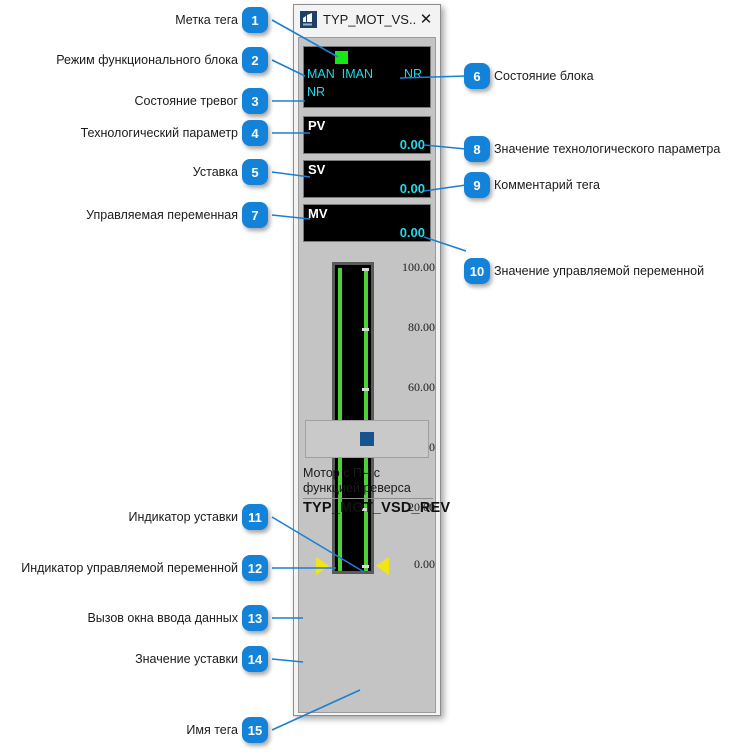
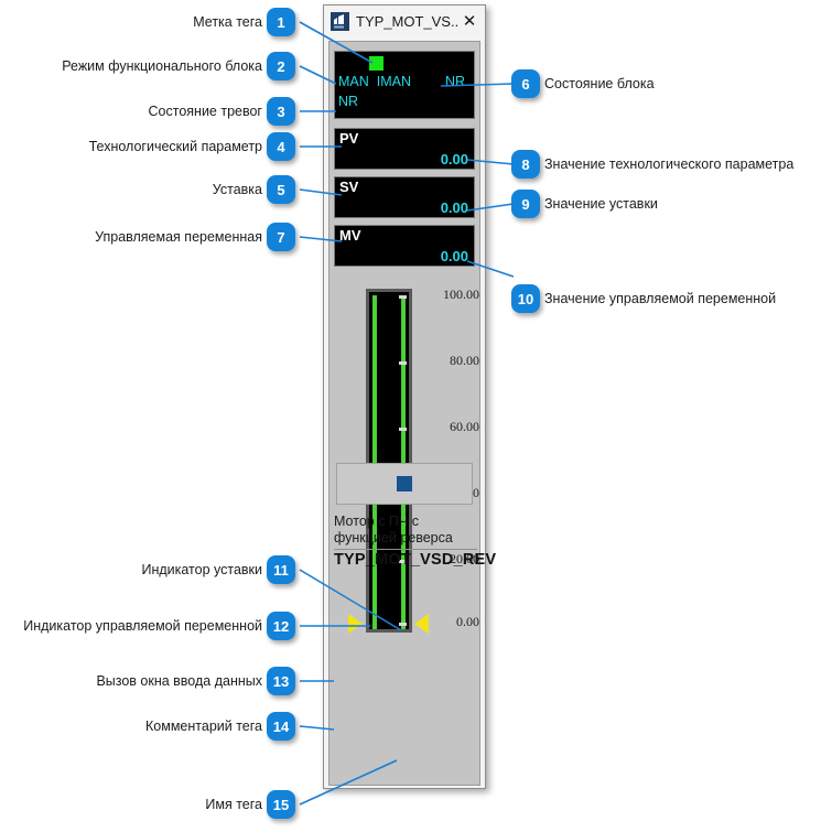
  TYP_MOT_VS..
  ✕
  MAN IMAN
  NR
  NR
  PV
  0.00
  SV
  0.00
  MV
  0.00
  100.00
  80.00
  60.00
  20.00
  0.00
  Мотор с ПЧ с функцией реверса
  TYP_MOT_VSD_R
  Метка тега
  Режим функционального блока
  Состояние тревог
  Технологический параметр
  Уставка
  Управляемая переменная
  Индикатор уставки
  Индикатор управляемой переменной
  Вызов окна ввода данных
- Значение уставки
+ Комментарий тега
  Имя тега
  Состояние блока
  Значение технологического параметра
- Комментарий тега
+ Значение уставки
  Значение управляемой переменной
  1
  2
  3
  4
  5
  6
  7
  8
  9
  10
  11
  12
  13
  14
  15
